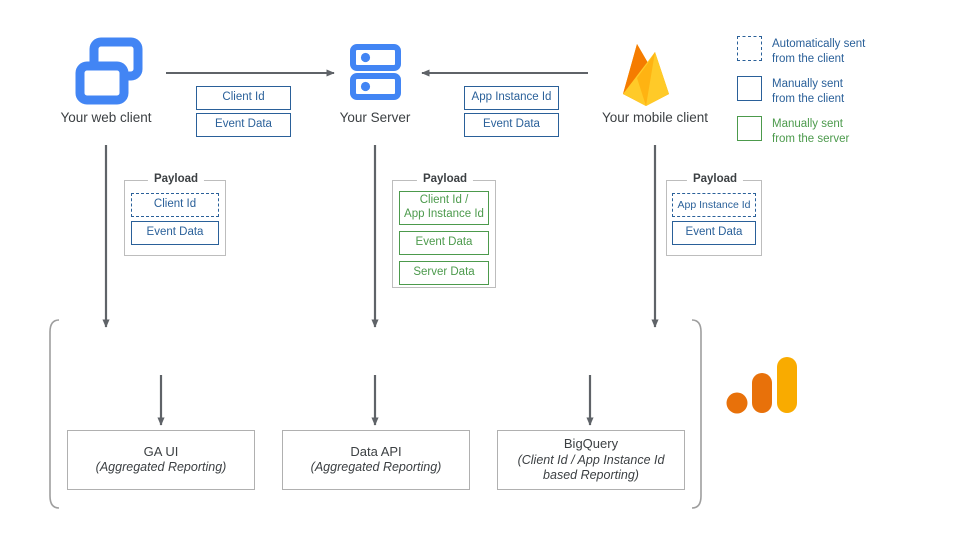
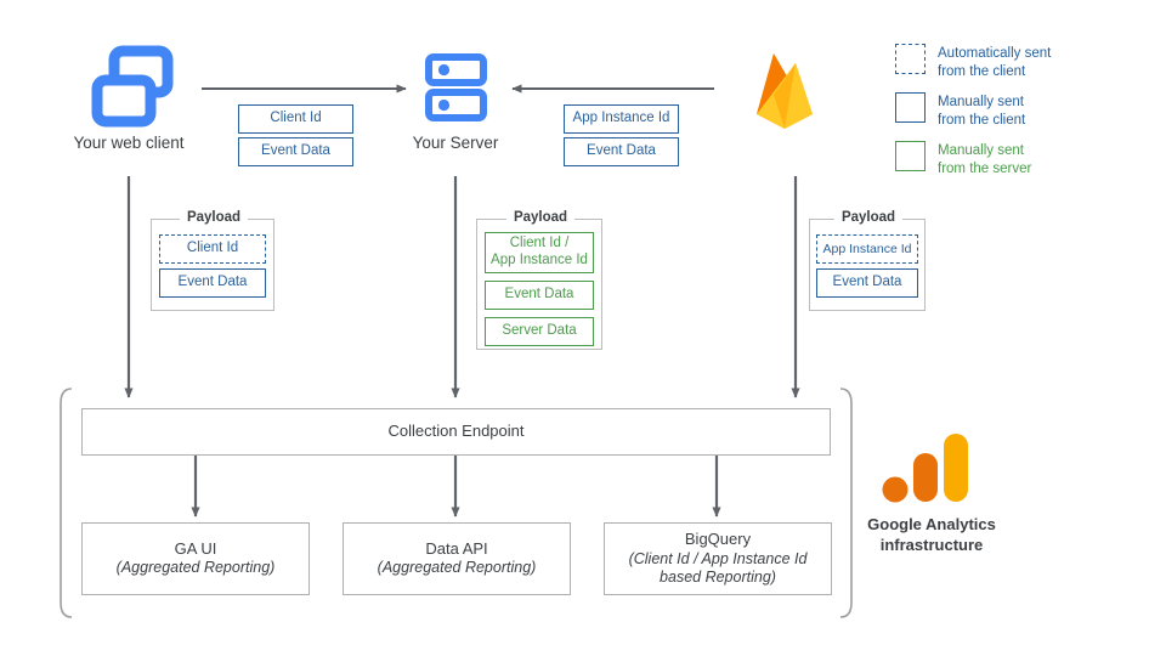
  Your web client
  Your Server
- Your mobile client
  Client Id
  Event Data
  App Instance Id
  Event Data
  Payload
  Client Id
  Event Data
  Payload
  Client Id /
  App Instance Id
  Event Data
  Server Data
  Payload
  App Instance Id
  Event Data
+ Collection Endpoint
  GA UI
  (Aggregated Reporting)
  Data API
  (Aggregated Reporting)
  BigQuery
  (Client Id / App Instance Id
  based Reporting)
+ Google Analytics
+ infrastructure
  Automatically sent
  from the client
  Manually sent
  from the client
  Manually sent
  from the server
